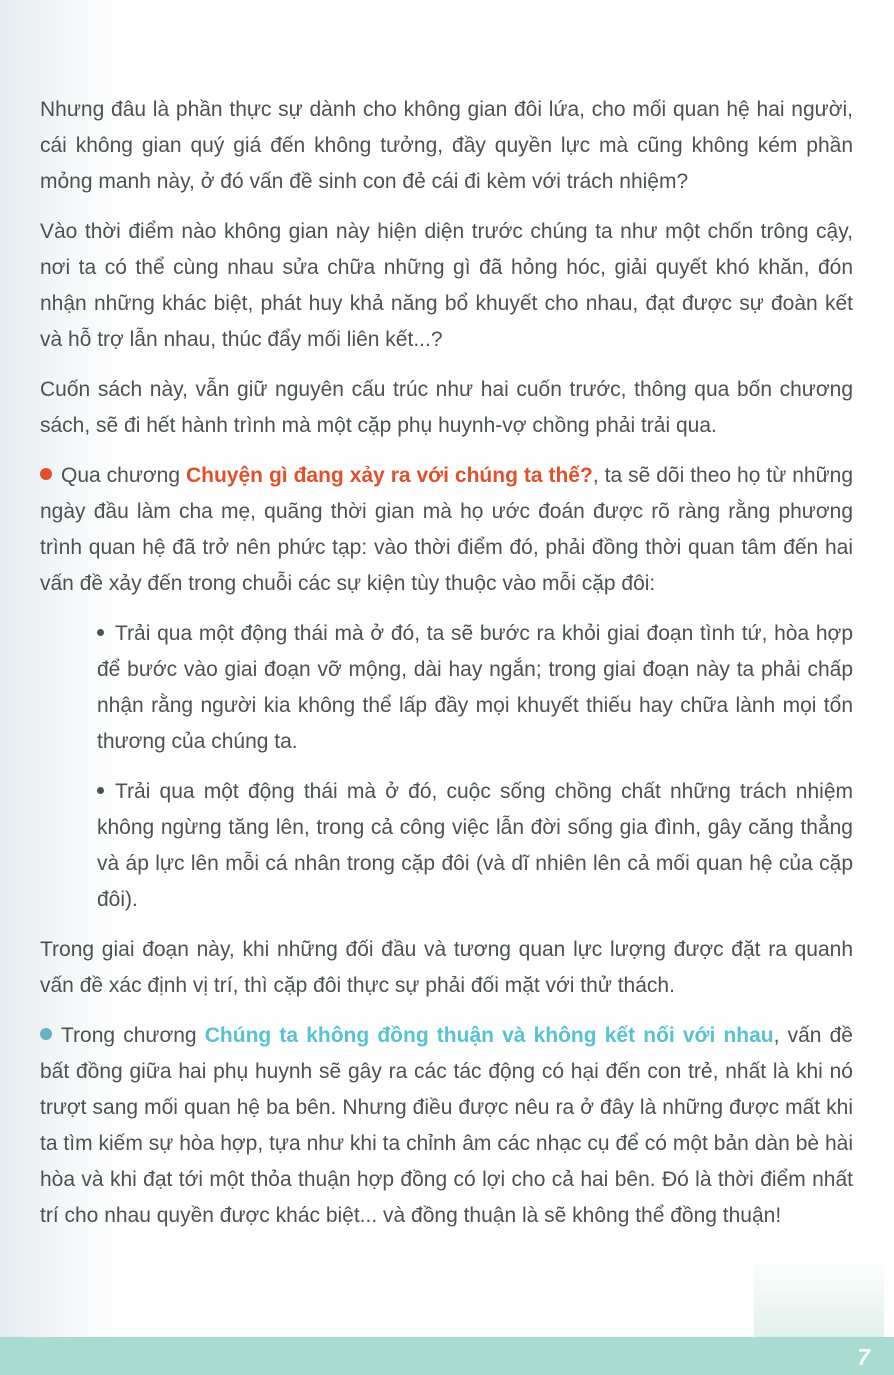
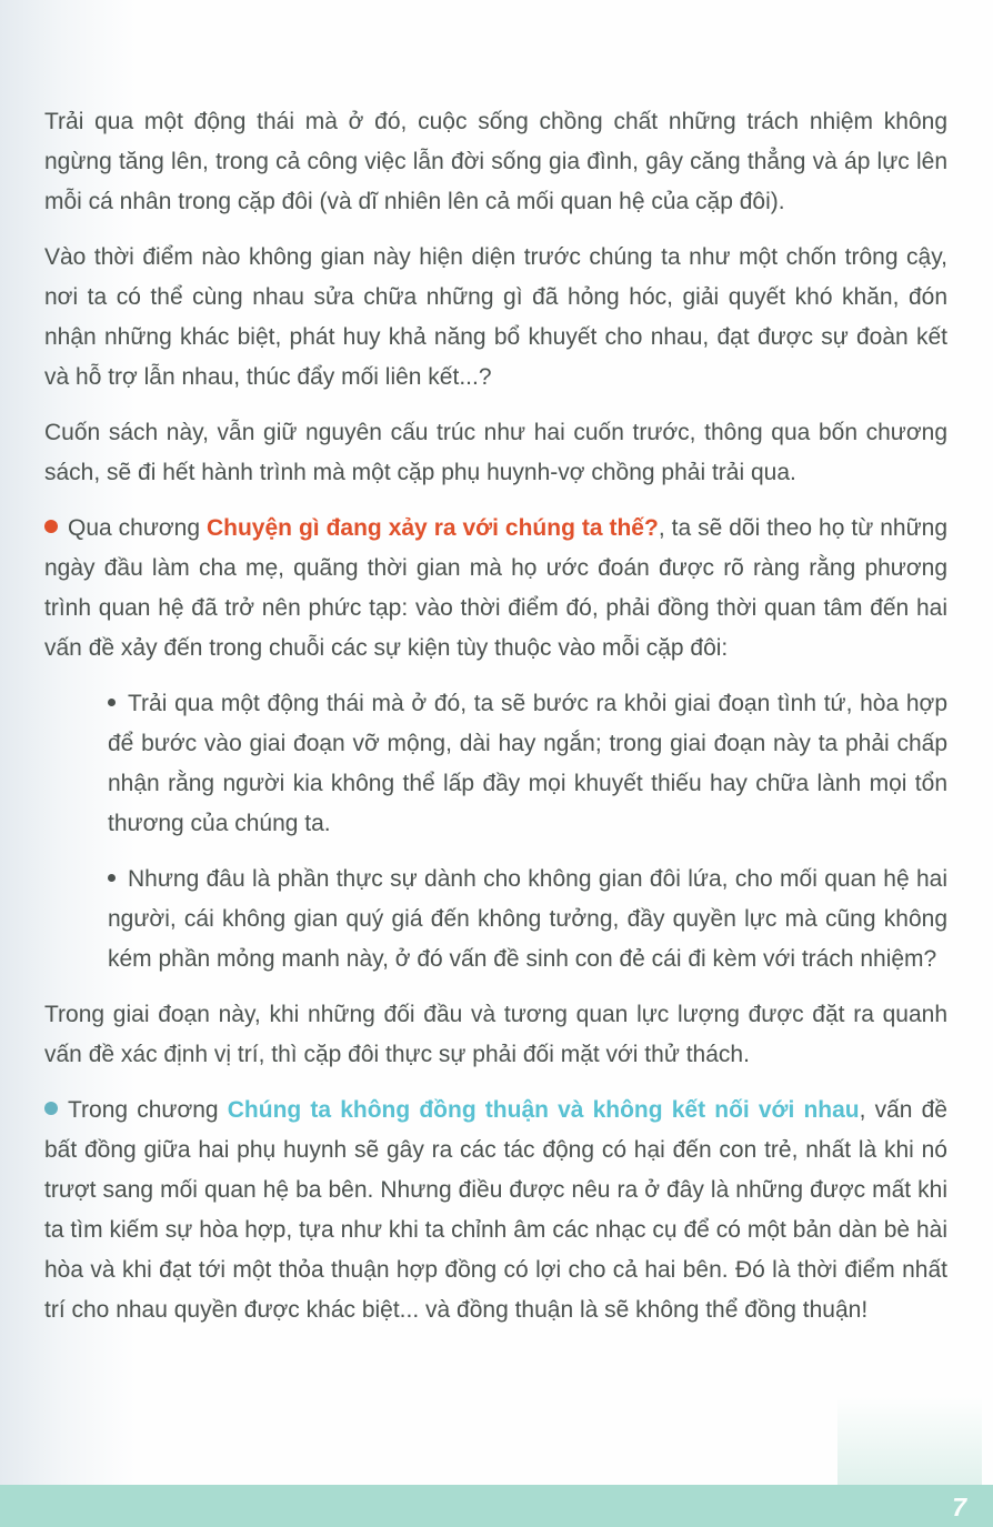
- Nhưng đâu là phần thực sự dành cho không gian đôi lứa, cho mối quan hệ hai người, cái không gian quý giá đến không tưởng, đầy quyền lực mà cũng không kém phần mỏng manh này, ở đó vấn đề sinh con đẻ cái đi kèm với trách nhiệm?
+ Trải qua một động thái mà ở đó, cuộc sống chồng chất những trách nhiệm không ngừng tăng lên, trong cả công việc lẫn đời sống gia đình, gây căng thẳng và áp lực lên mỗi cá nhân trong cặp đôi (và dĩ nhiên lên cả mối quan hệ của cặp đôi).
  Vào thời điểm nào không gian này hiện diện trước chúng ta như một chốn trông cậy, nơi ta có thể cùng nhau sửa chữa những gì đã hỏng hóc, giải quyết khó khăn, đón nhận những khác biệt, phát huy khả năng bổ khuyết cho nhau, đạt được sự đoàn kết và hỗ trợ lẫn nhau, thúc đẩy mối liên kết...?
  Cuốn sách này, vẫn giữ nguyên cấu trúc như hai cuốn trước, thông qua bốn chương sách, sẽ đi hết hành trình mà một cặp phụ huynh-vợ chồng phải trải qua.
  Qua chương Chuyện gì đang xảy ra với chúng ta thế?, ta sẽ dõi theo họ từ những ngày đầu làm cha mẹ, quãng thời gian mà họ ước đoán được rõ ràng rằng phương trình quan hệ đã trở nên phức tạp: vào thời điểm đó, phải đồng thời quan tâm đến hai vấn đề xảy đến trong chuỗi các sự kiện tùy thuộc vào mỗi cặp đôi:
  Trải qua một động thái mà ở đó, ta sẽ bước ra khỏi giai đoạn tình tứ, hòa hợp để bước vào giai đoạn vỡ mộng, dài hay ngắn; trong giai đoạn này ta phải chấp nhận rằng người kia không thể lấp đầy mọi khuyết thiếu hay chữa lành mọi tổn thương của chúng ta.
- Trải qua một động thái mà ở đó, cuộc sống chồng chất những trách nhiệm không ngừng tăng lên, trong cả công việc lẫn đời sống gia đình, gây căng thẳng và áp lực lên mỗi cá nhân trong cặp đôi (và dĩ nhiên lên cả mối quan hệ của cặp đôi).
+ Nhưng đâu là phần thực sự dành cho không gian đôi lứa, cho mối quan hệ hai người, cái không gian quý giá đến không tưởng, đầy quyền lực mà cũng không kém phần mỏng manh này, ở đó vấn đề sinh con đẻ cái đi kèm với trách nhiệm?
  Trong giai đoạn này, khi những đối đầu và tương quan lực lượng được đặt ra quanh vấn đề xác định vị trí, thì cặp đôi thực sự phải đối mặt với thử thách.
  Trong chương Chúng ta không đồng thuận và không kết nối với nhau, vấn đề bất đồng giữa hai phụ huynh sẽ gây ra các tác động có hại đến con trẻ, nhất là khi nó trượt sang mối quan hệ ba bên. Nhưng điều được nêu ra ở đây là những được mất khi ta tìm kiếm sự hòa hợp, tựa như khi ta chỉnh âm các nhạc cụ để có một bản dàn bè hài hòa và khi đạt tới một thỏa thuận hợp đồng có lợi cho cả hai bên. Đó là thời điểm nhất trí cho nhau quyền được khác biệt... và đồng thuận là sẽ không thể đồng thuận!
  7
